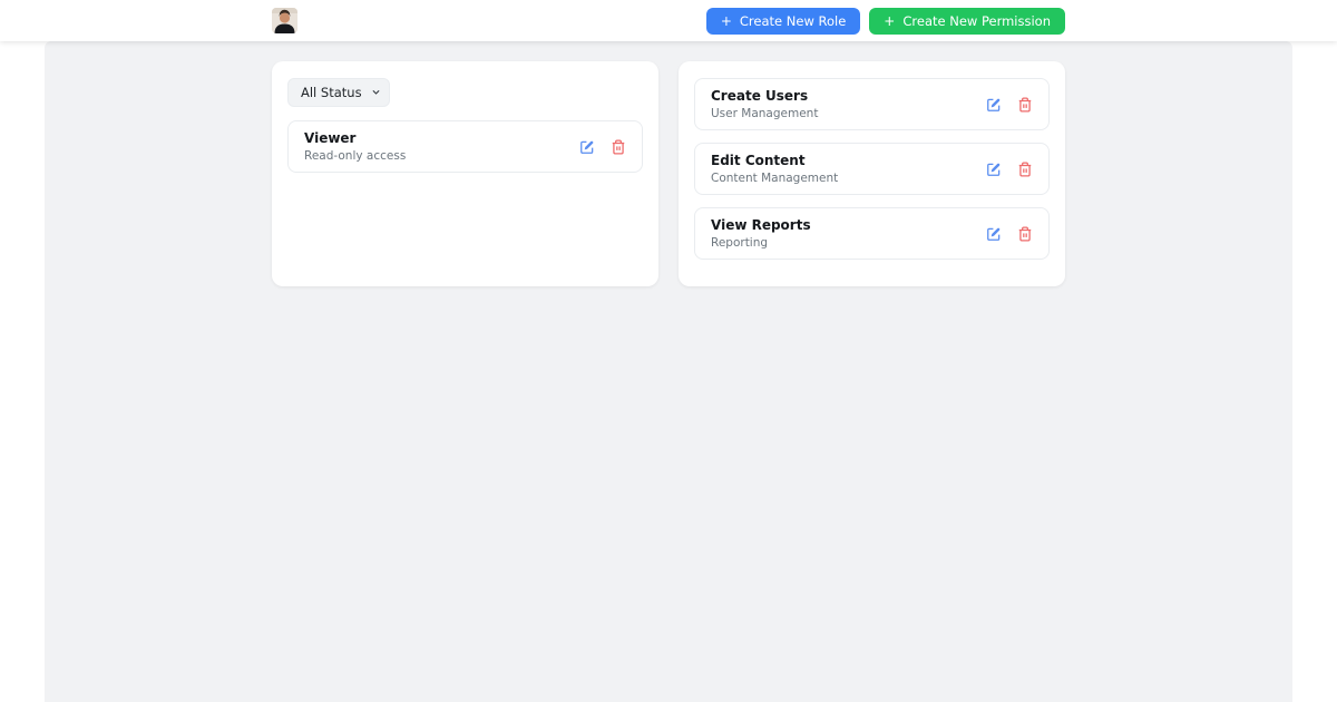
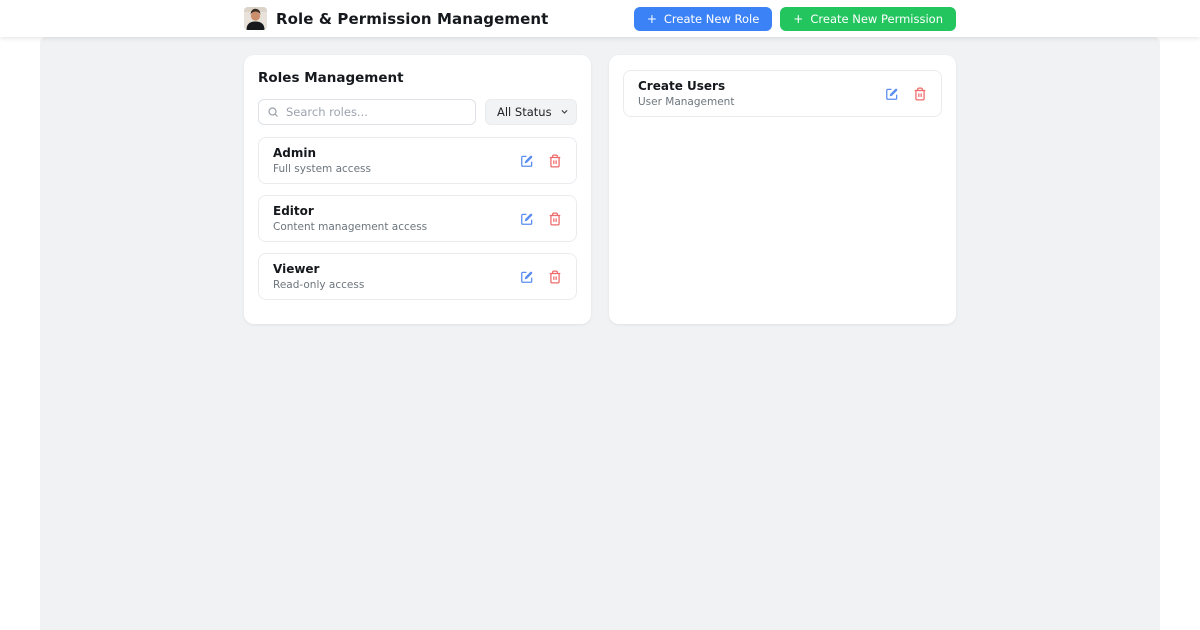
+ Role & Permission Management
  +
  Create New Role
  +
  Create New Permission
+ Roles Management
+ Search roles...
  All Status
+ Admin
+ Full system access
+ Editor
+ Content management access
  Viewer
  Read-only access
  Create Users
  User Management
- Edit Content
- Content Management
- View Reports
- Reporting
